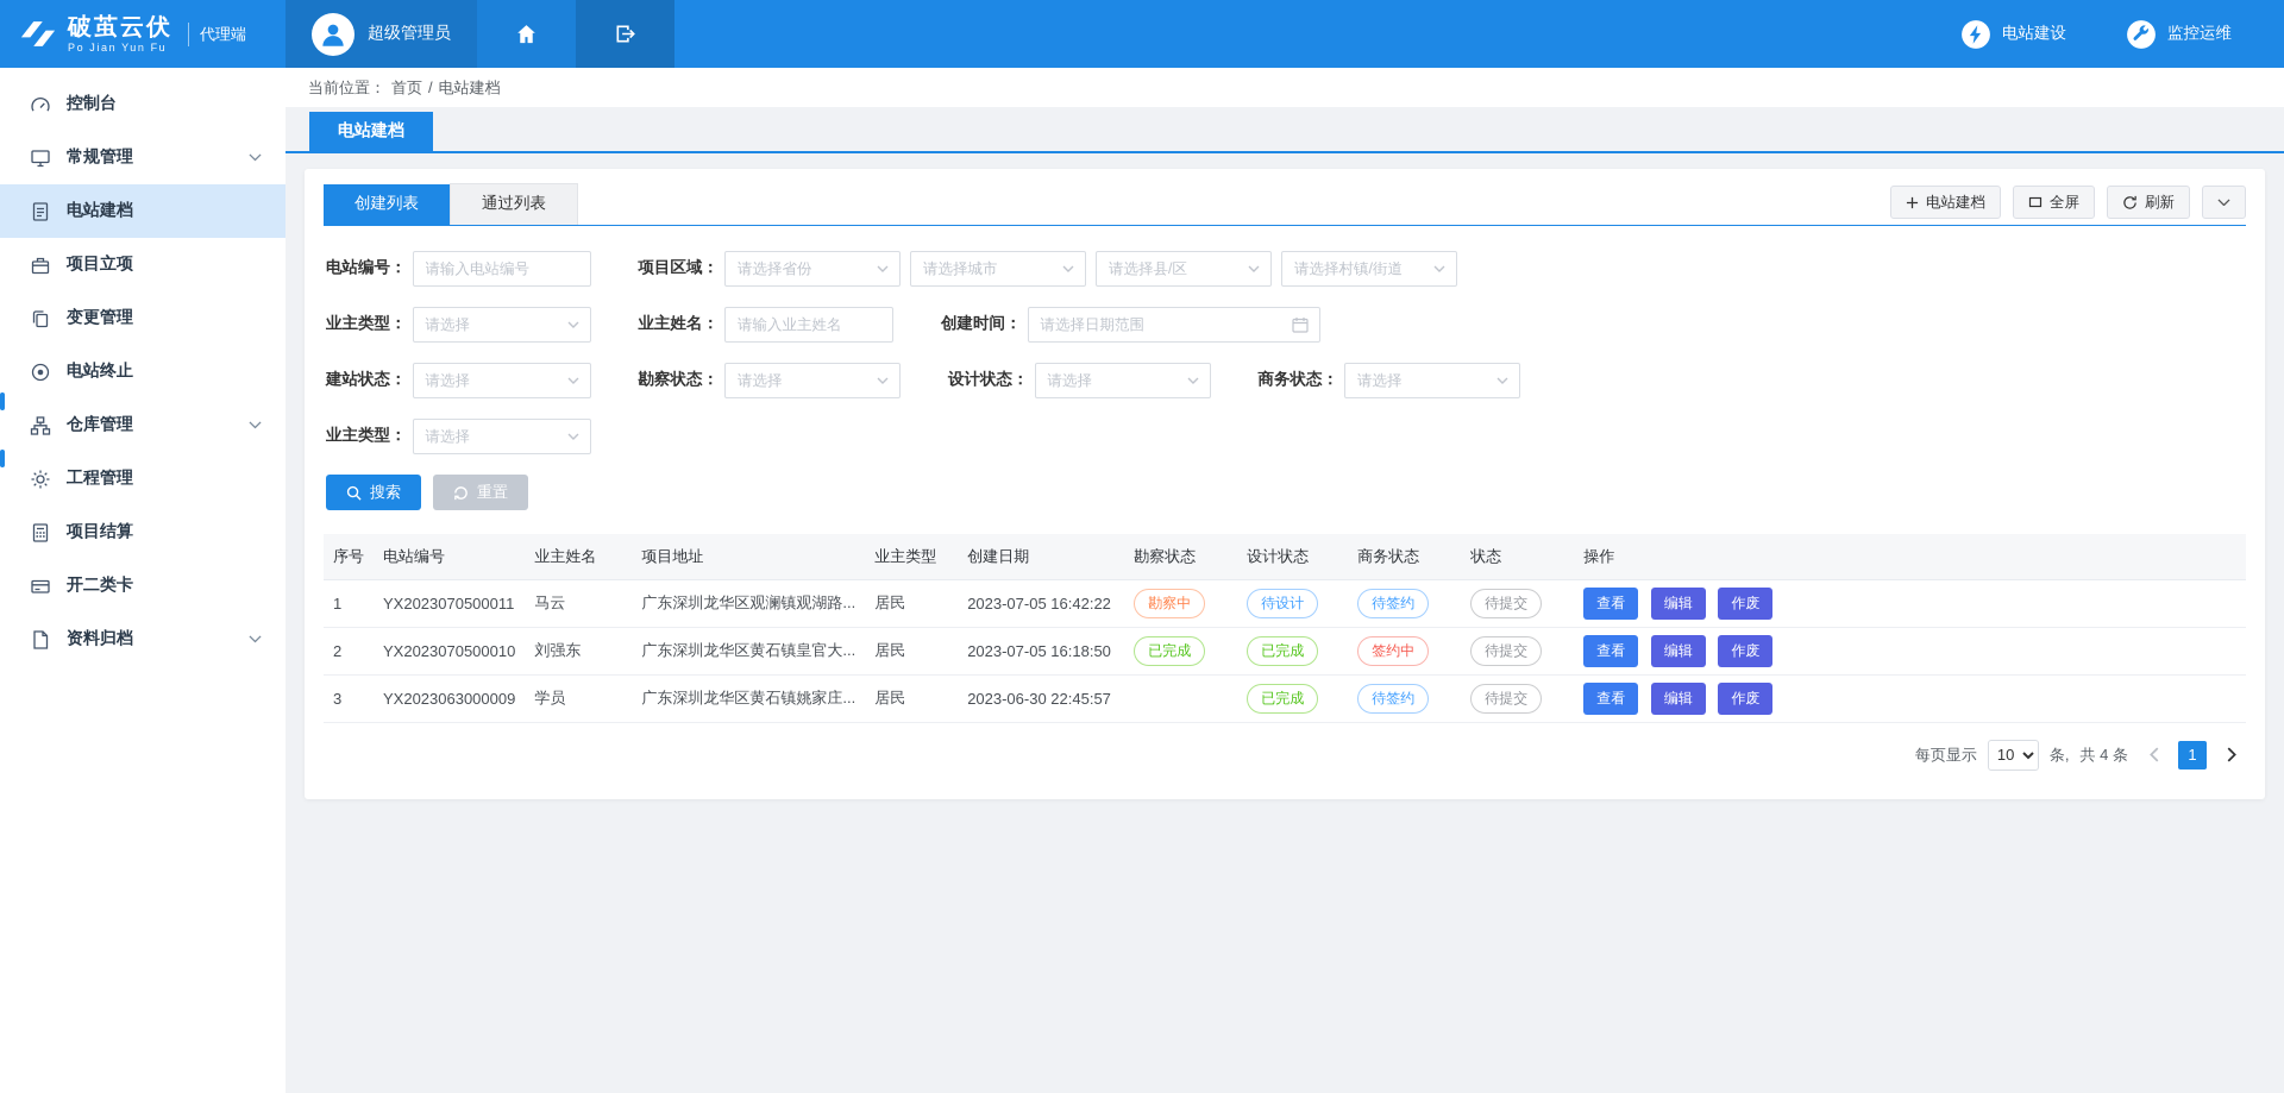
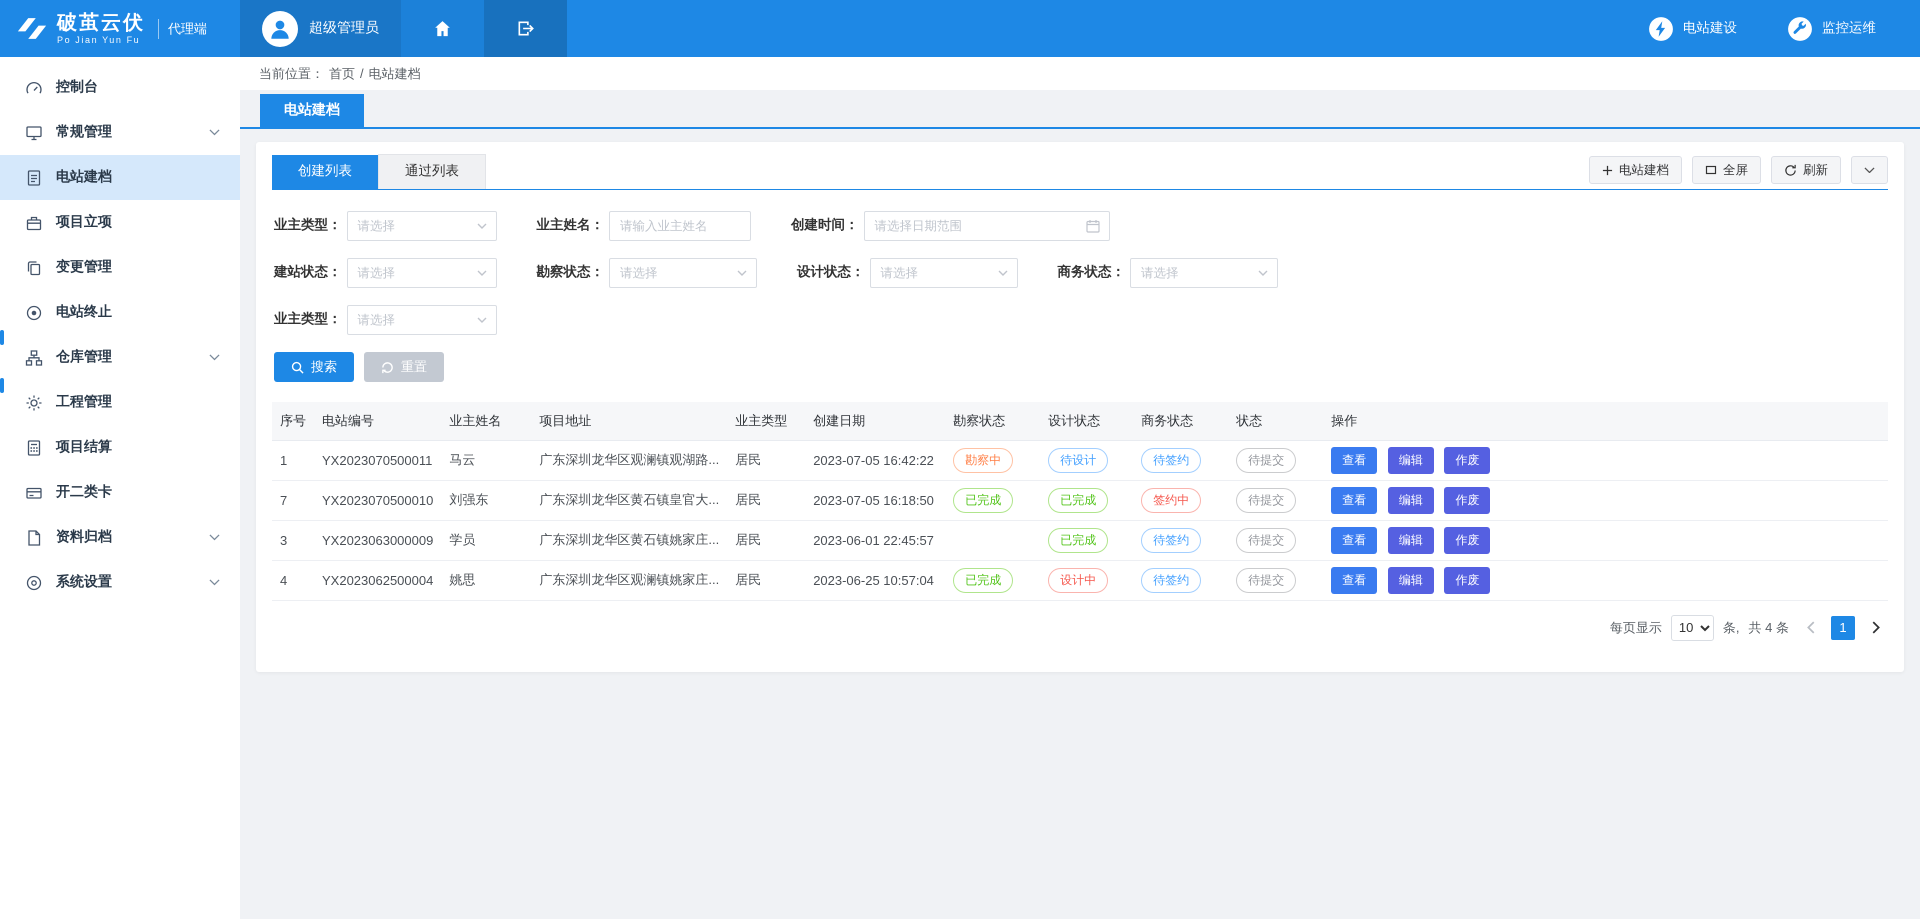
  破茧云伏
  Po Jian Yun Fu
  代理端
  超级管理员
  电站建设
  监控运维
  控制台
  常规管理
  电站建档
  项目立项
  变更管理
  电站终止
  仓库管理
  工程管理
  项目结算
  开二类卡
  资料归档
+ 系统设置
  当前位置：
  首页
  /
  电站建档
  电站建档
  创建列表
  通过列表
  电站建档
  全屏
  刷新
- 电站编号：
- 请输入电站编号
- 项目区域：
- 请选择省份
- 请选择城市
- 请选择县/区
- 请选择村镇/街道
  业主类型：
  请选择
  业主姓名：
  请输入业主姓名
  创建时间：
  请选择日期范围
  建站状态：
  请选择
  勘察状态：
  请选择
  设计状态：
  请选择
  商务状态：
  请选择
  业主类型：
  请选择
  搜索
  重置
  序号	电站编号	业主姓名	项目地址	业主类型	创建日期	勘察状态	设计状态	商务状态	状态	操作
  1	YX2023070500011	马云	广东深圳龙华区观澜镇观湖路...	居民	2023-07-05 16:42:22	勘察中	待设计	待签约	待提交	查看 编辑 作废
- 2	YX2023070500010	刘强东	广东深圳龙华区黄石镇皇官大...	居民	2023-07-05 16:18:50	已完成	已完成	签约中	待提交	查看 编辑 作废
+ 7	YX2023070500010	刘强东	广东深圳龙华区黄石镇皇官大...	居民	2023-07-05 16:18:50	已完成	已完成	签约中	待提交	查看 编辑 作废
- 3	YX2023063000009	学员	广东深圳龙华区黄石镇姚家庄...	居民	2023-06-30 22:45:57		已完成	待签约	待提交	查看 编辑 作废
+ 3	YX2023063000009	学员	广东深圳龙华区黄石镇姚家庄...	居民	2023-06-01 22:45:57		已完成	待签约	待提交	查看 编辑 作废
+ 4	YX2023062500004	姚思	广东深圳龙华区观澜镇姚家庄...	居民	2023-06-25 10:57:04	已完成	设计中	待签约	待提交	查看 编辑 作废
  每页显示
  10
  条,
  共 4 条
  1
